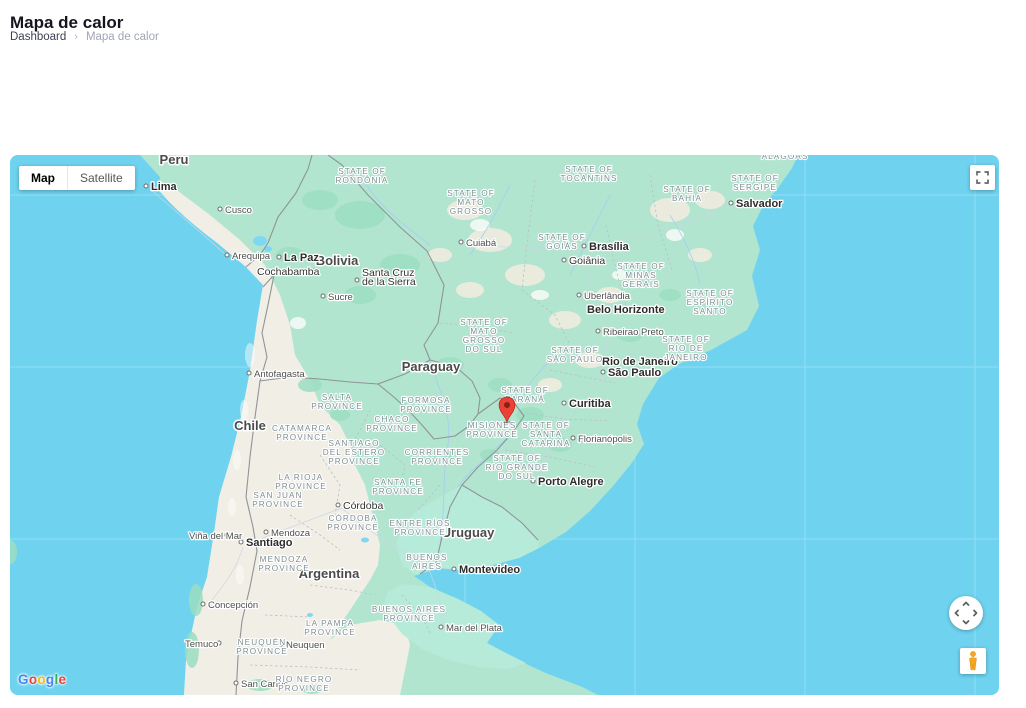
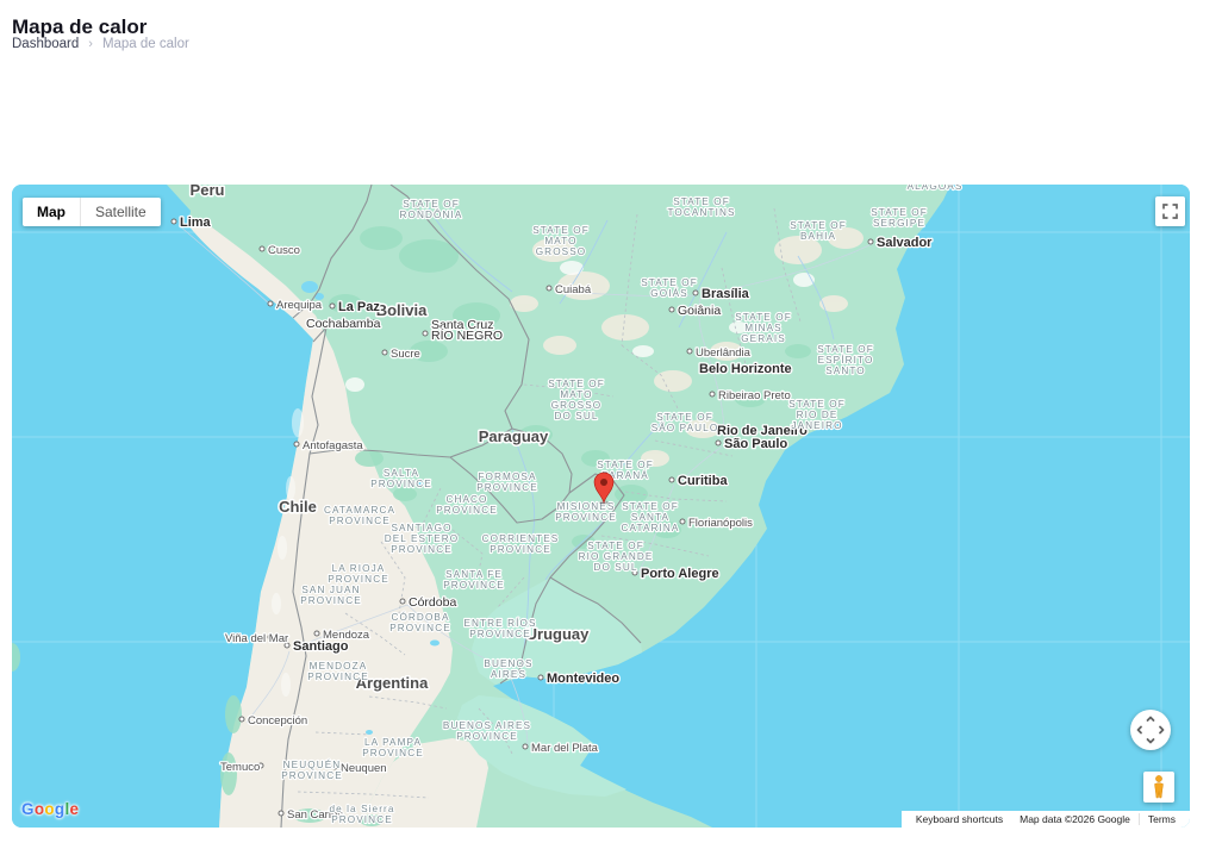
  Mapa de calor
  Dashboard
  ›
  Mapa de calor
  Peru
  Bolivia
  Chile
  Paraguay
  Argentina
  Uruguay
  Lima
  La Paz
  Cochabamba
- Santa Cruz de la Sierra
+ Santa Cruz RÍO NEGRO
  Brasília
  Goiânia
  Belo Horizonte
  Salvador
  Rio de Janeiro
  São Paulo
  Curitiba
  Porto Alegre
  Montevideo
  Santiago
  Córdoba
  Cusco
  Arequipa
  Sucre
  Antofagasta
  Cuiabá
  Uberlândia
  Ribeirao Preto
  Florianópolis
  Mar del Plata
  Mendoza
  Viña del Mar
  Concepción
  Temuco
  Neuquen
  San Carlos
  ALAGOAS
  STATE OF SERGIPE
  STATE OF BAHIA
  STATE OF RONDÔNIA
  STATE OF MATO GROSSO
  STATE OF TOCANTINS
  STATE OF GOIÁS
  STATE OF MINAS GERAIS
  STATE OF ESPÍRITO SANTO
  STATE OF RIO DE JANEIRO
  STATE OF MATO GROSSO DO SUL
  STATE OF SÃO PAULO
  STATE OF ARANÁ
  STATE OF SANTA CATARINA
  STATE OF RIO GRANDE DO SUL
  MISIONES PROVINCE
  FORMOSA PROVINCE
  CORRIENTES PROVINCE
  SALTA PROVINCE
  CHACO PROVINCE
  CATAMARCA PROVINCE
  SANTIAGO DEL ESTERO PROVINCE
  SANTA FE PROVINCE
  LA RIOJA PROVINCE
  SAN JUAN PROVINCE
  CÓRDOBA PROVINCE
  ENTRE RÍOS PROVINCE
  MENDOZA PROVINCE
  BUENOS AIRES
  BUENOS AIRES PROVINCE
  LA PAMPA PROVINCE
  NEUQUÉN PROVINCE
- RÍO NEGRO PROVINCE
+ de la Sierra PROVINCE
  Map
  Satellite
+ Keyboard shortcuts
+ Map data ©2026 Google
+ Terms
  Google
